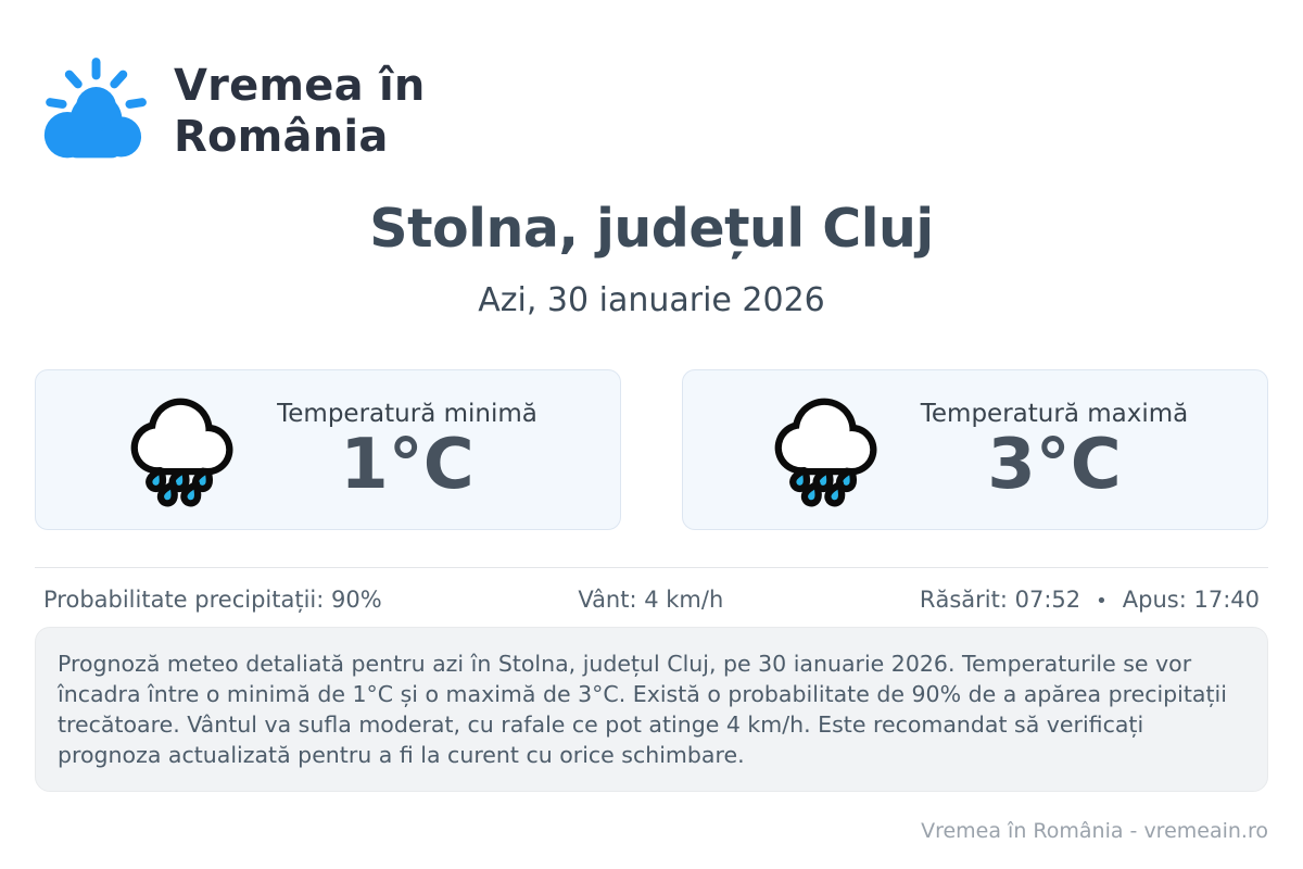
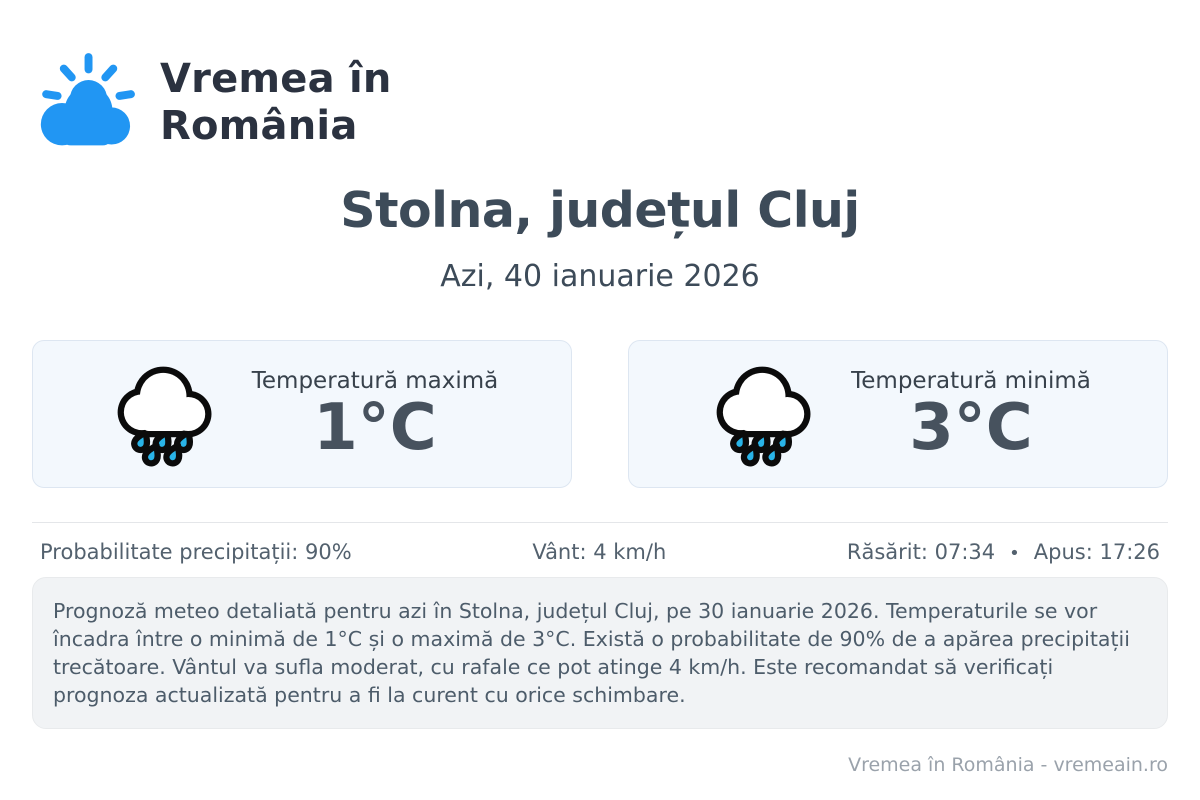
  Vremea în
  România
  Stolna, județul Cluj
- Azi, 30 ianuarie 2026
+ Azi, 40 ianuarie 2026
- Temperatură minimă
+ Temperatură maximă
  1°C
- Temperatură maximă
+ Temperatură minimă
  3°C
  Probabilitate precipitații: 90%
  Vânt: 4 km/h
- Răsărit: 07:52
+ Răsărit: 07:34
  •
- Apus: 17:40
+ Apus: 17:26
  Prognoză meteo detaliată pentru azi în Stolna, județul Cluj, pe 30 ianuarie 2026. Temperaturile se vor încadra între o minimă de 1°C și o maximă de 3°C. Există o probabilitate de 90% de a apărea precipitații trecătoare. Vântul va sufla moderat, cu rafale ce pot atinge 4 km/h. Este recomandat să verificați prognoza actualizată pentru a fi la curent cu orice schimbare.
  Vremea în România - vremeain.ro
